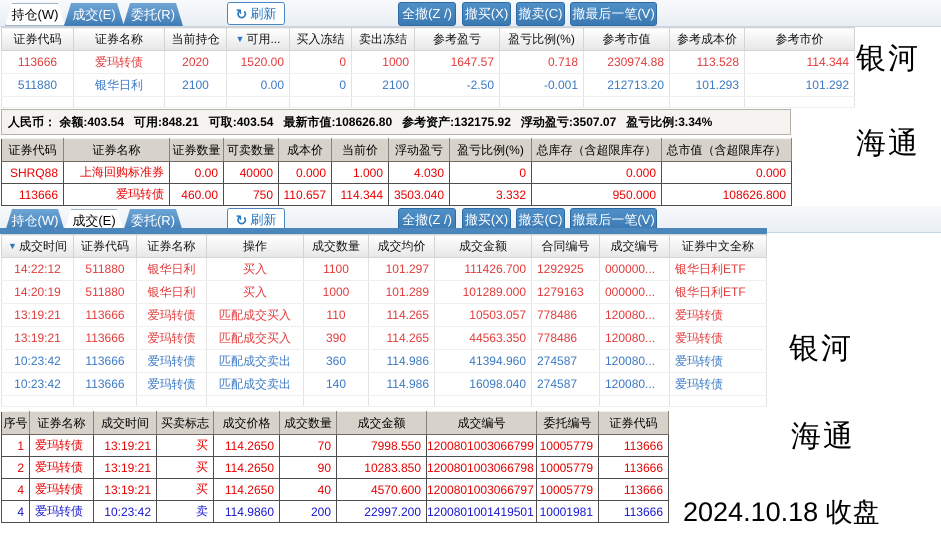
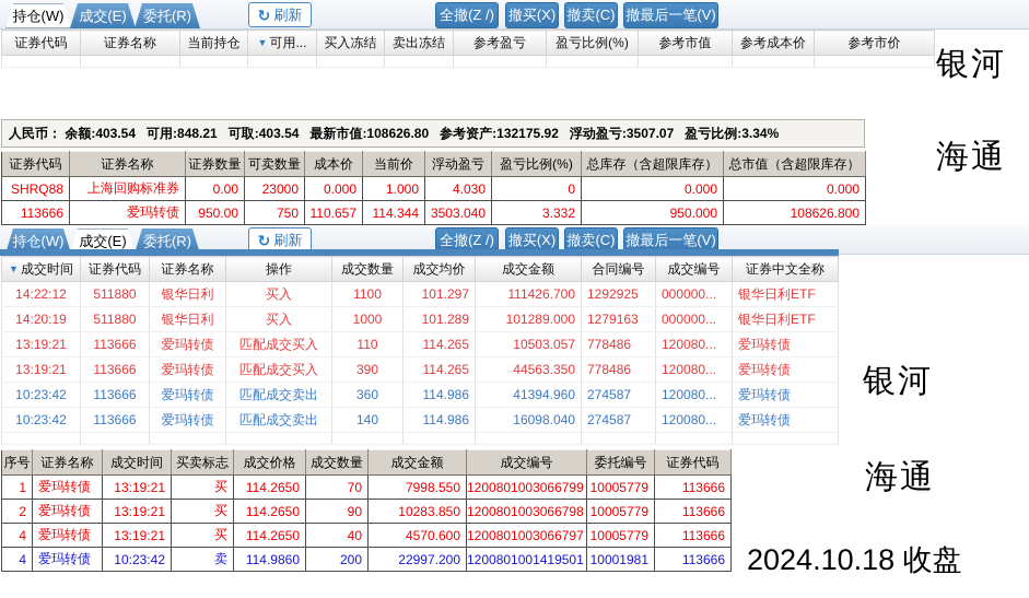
  持仓(W)
  成交(E)
  委托(R)
  ↻
  刷新
  全撤(Z /)
  撤买(X)
  撤卖(C)
  撤最后一笔(V)
  证券代码	证券名称	当前持仓	▼ 可用...	买入冻结	卖出冻结	参考盈亏	盈亏比例(%)	参考市值	参考成本价	参考市价
- 113666	爱玛转债	2020	1520.00	0	1000	1647.57	0.718	230974.88	113.528	114.344
- 511880	银华日利	2100	0.00	0	2100	-2.50	-0.001	212713.20	101.293	101.292
  人民币： 余额:403.54 可用:848.21 可取:403.54 最新市值:108626.80 参考资产:132175.92 浮动盈亏:3507.07 盈亏比例:3.34%
  证券代码	证券名称	证券数量	可卖数量	成本价	当前价	浮动盈亏	盈亏比例(%)	总库存（含超限库存）	总市值（含超限库存）
- SHRQ88	上海回购标准券	0.00	40000	0.000	1.000	4.030	0	0.000	0.000
+ SHRQ88	上海回购标准券	0.00	23000	0.000	1.000	4.030	0	0.000	0.000
- 113666	爱玛转债	460.00	750	110.657	114.344	3503.040	3.332	950.000	108626.800
+ 113666	爱玛转债	950.00	750	110.657	114.344	3503.040	3.332	950.000	108626.800
  持仓(W)
  成交(E)
  委托(R)
  ↻
  刷新
  全撤(Z /)
  撤买(X)
  撤卖(C)
  撤最后一笔(V)
  ▼ 成交时间	证券代码	证券名称	操作	成交数量	成交均价	成交金额	合同编号	成交编号	证券中文全称
  14:22:12	511880	银华日利	买入	1100	101.297	111426.700	1292925	000000...	银华日利ETF
  14:20:19	511880	银华日利	买入	1000	101.289	101289.000	1279163	000000...	银华日利ETF
  13:19:21	113666	爱玛转债	匹配成交买入	110	114.265	10503.057	778486	120080...	爱玛转债
  13:19:21	113666	爱玛转债	匹配成交买入	390	114.265	44563.350	778486	120080...	爱玛转债
  10:23:42	113666	爱玛转债	匹配成交卖出	360	114.986	41394.960	274587	120080...	爱玛转债
  10:23:42	113666	爱玛转债	匹配成交卖出	140	114.986	16098.040	274587	120080...	爱玛转债
  序号	证券名称	成交时间	买卖标志	成交价格	成交数量	成交金额	成交编号	委托编号	证券代码
  1	爱玛转债	13:19:21	买	114.2650	70	7998.550	1200801003066799	10005779	113666
  2	爱玛转债	13:19:21	买	114.2650	90	10283.850	1200801003066798	10005779	113666
  4	爱玛转债	13:19:21	买	114.2650	40	4570.600	1200801003066797	10005779	113666
  4	爱玛转债	10:23:42	卖	114.9860	200	22997.200	1200801001419501	10001981	113666
  银河
  海通
  银河
  海通
  2024.10.18 收盘
